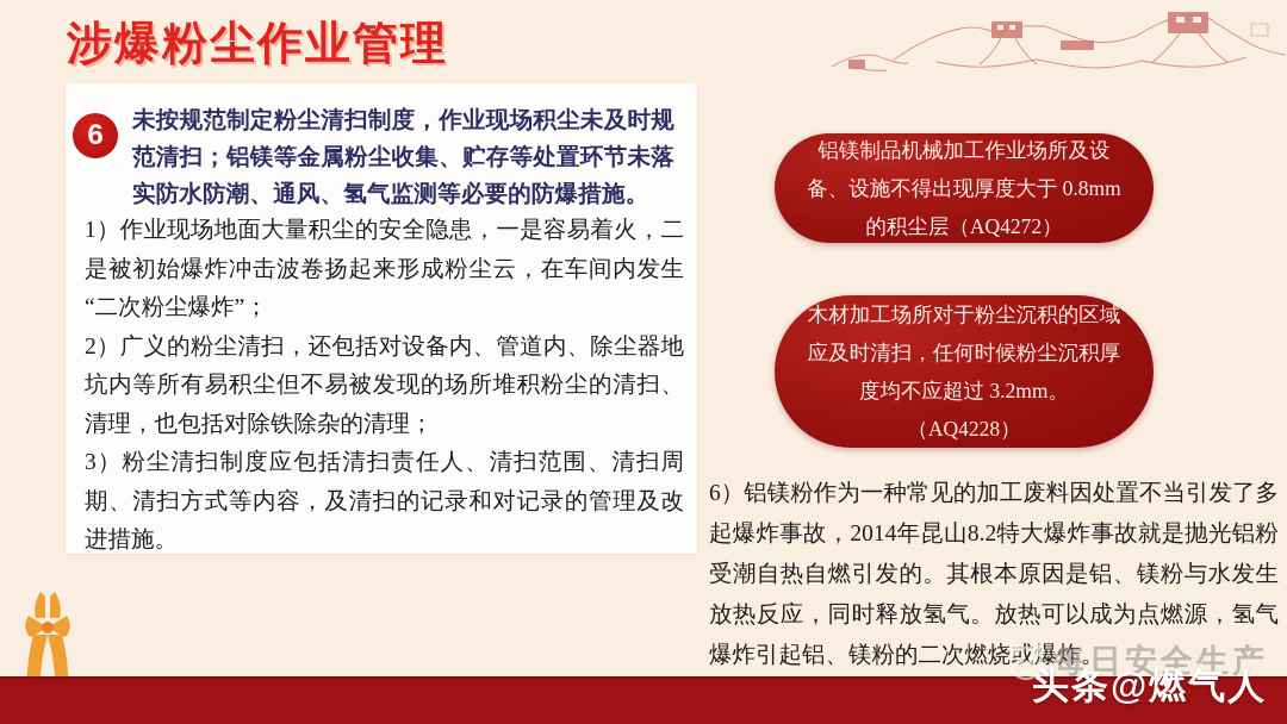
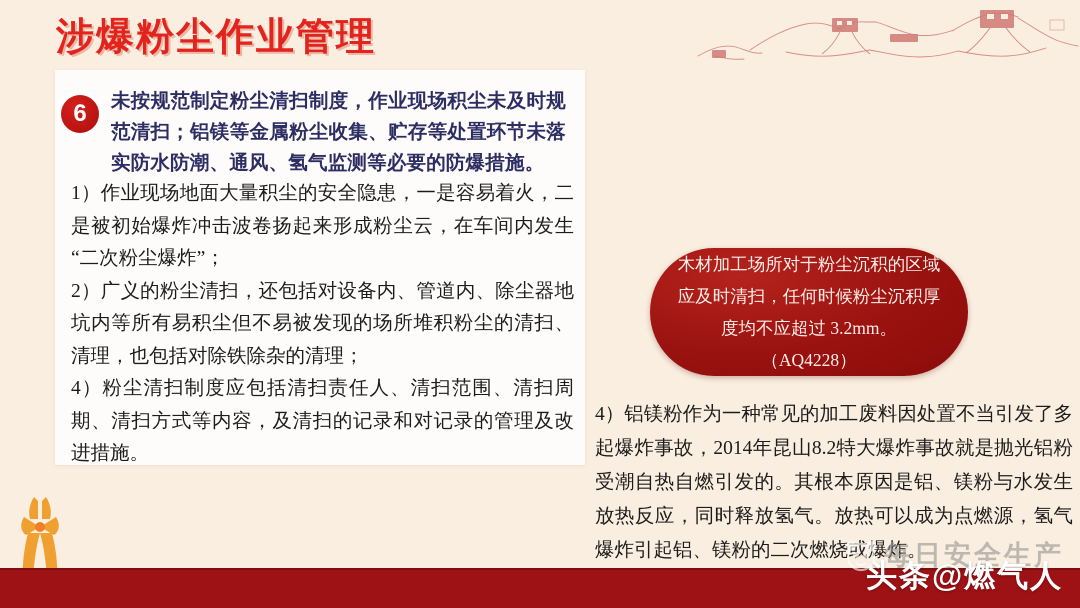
  涉爆粉尘作业管理
  6
  未按规范制定粉尘清扫制度，作业现场积尘未及时规范清扫；铝镁等金属粉尘收集、贮存等处置环节未落实防水防潮、通风、氢气监测等必要的防爆措施。
  1）作业现场地面大量积尘的安全隐患，一是容易着火，二是被初始爆炸冲击波卷扬起来形成粉尘云，在车间内发生“二次粉尘爆炸”；
  2）广义的粉尘清扫，还包括对设备内、管道内、除尘器地坑内等所有易积尘但不易被发现的场所堆积粉尘的清扫、清理，也包括对除铁除杂的清理；
- 3）粉尘清扫制度应包括清扫责任人、清扫范围、清扫周期、清扫方式等内容，及清扫的记录和对记录的管理及改进措施。
+ 4）粉尘清扫制度应包括清扫责任人、清扫范围、清扫周期、清扫方式等内容，及清扫的记录和对记录的管理及改进措施。
- 铝镁制品机械加工作业场所及设备、设施不得出现厚度大于 0.8mm 的积尘层（AQ4272）
  木材加工场所对于粉尘沉积的区域应及时清扫，任何时候粉尘沉积厚度均不应超过 3.2mm。（AQ4228）
- 6）铝镁粉作为一种常见的加工废料因处置不当引发了多起爆炸事故，2014年昆山8.2特大爆炸事故就是抛光铝粉受潮自热自燃引发的。其根本原因是铝、镁粉与水发生放热反应，同时释放氢气。放热可以成为点燃源，氢气爆炸引起铝、镁粉的二次燃烧或爆炸。
+ 4）铝镁粉作为一种常见的加工废料因处置不当引发了多起爆炸事故，2014年昆山8.2特大爆炸事故就是抛光铝粉受潮自热自燃引发的。其根本原因是铝、镁粉与水发生放热反应，同时释放氢气。放热可以成为点燃源，氢气爆炸引起铝、镁粉的二次燃烧或爆炸。
  每日安全生产
  头条@燃气人
